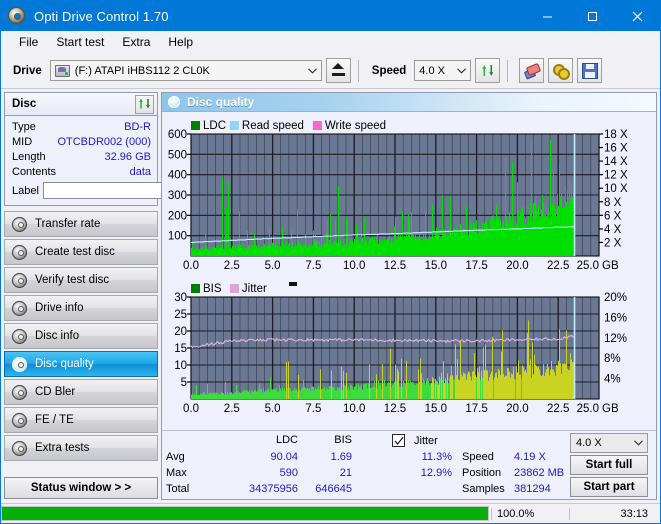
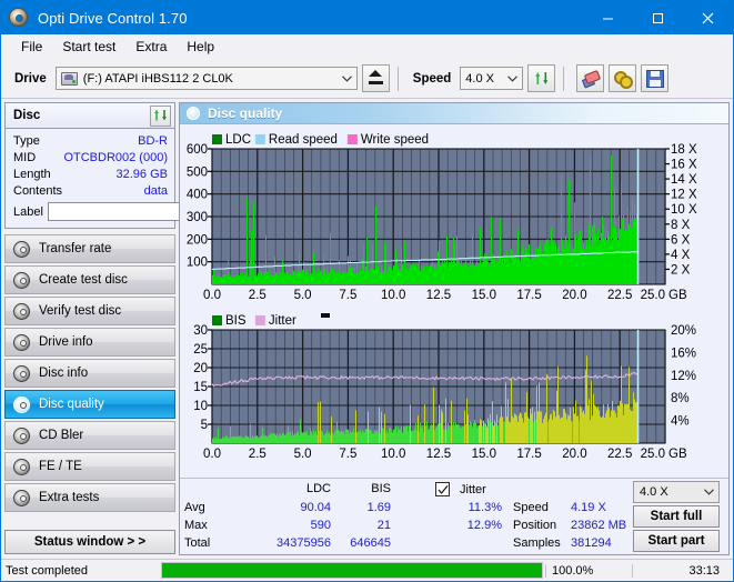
  Opti Drive Control 1.70
  File
  Start test
  Extra
  Help
  Drive
  (F:) ATAPI iHBS112 2 CL0K
  Speed
  4.0 X
  Disc
  Type
  BD-R
  MID
  OTCBDR002 (000)
  Length
  32.96 GB
  Contents
  data
  Label
  Transfer rate
  Create test disc
  Verify test disc
  Drive info
  Disc info
  Disc quality
  CD Bler
  FE / TE
  Extra tests
  Status window > >
  Disc quality
  LDC
  Read speed
  Write speed
  100
  200
  300
  400
  500
  600
  2 X
  4 X
  6 X
  8 X
  10 X
  12 X
  14 X
  16 X
  18 X
  0.0
  2.5
  5.0
  7.5
  10.0
  12.5
  15.0
  17.5
  20.0
  22.5
  25.0
  GB
  BIS
  Jitter
  5
  10
  15
  20
  25
  30
  4%
  8%
  12%
  16%
  20%
  0.0
  2.5
  5.0
  7.5
  10.0
  12.5
  15.0
  17.5
  20.0
  22.5
  25.0
  GB
  LDC
  BIS
  Avg
  Max
  Total
  90.04
  590
  34375956
  1.69
  21
  646645
  Jitter
  11.3%
  12.9%
  Speed
  4.19 X
  Position
  23862 MB
  Samples
  381294
  4.0 X
  Start full
  Start part
+ Test completed
  100.0%
  33:13
